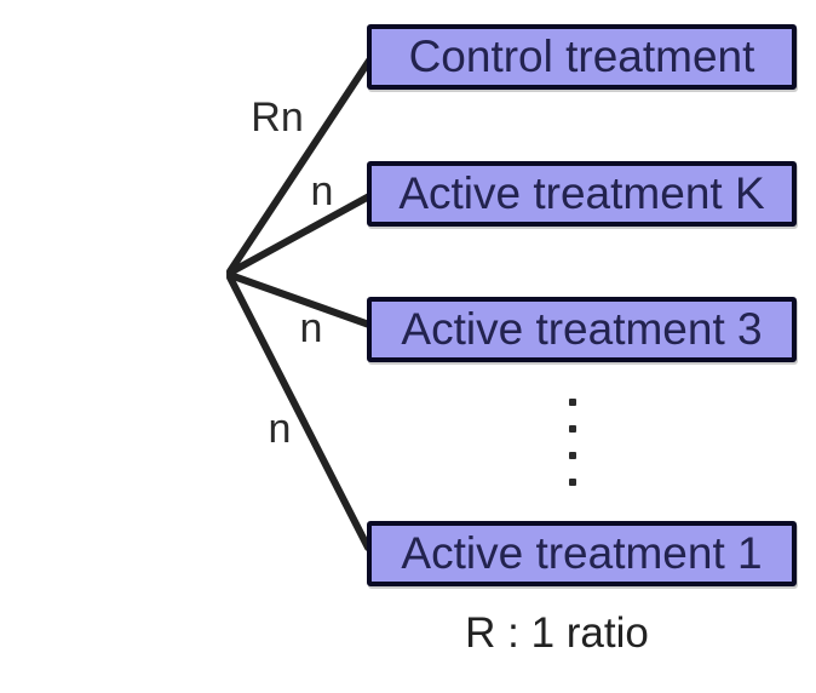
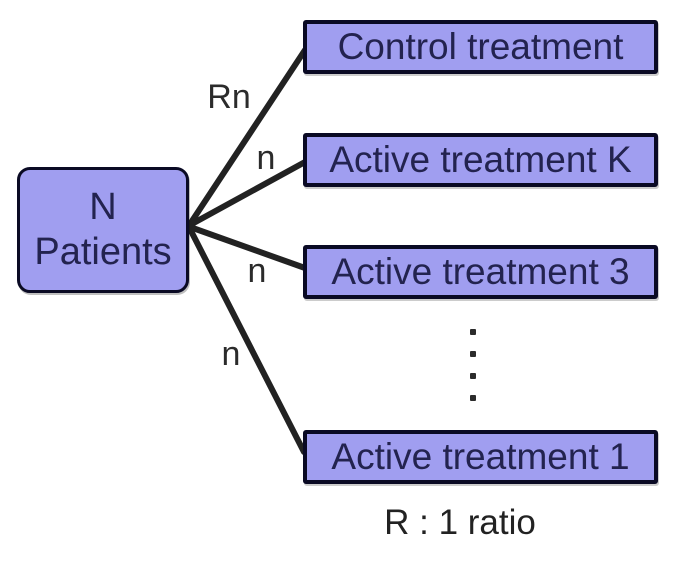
+ N
+ Patients
  Rn
  n
  n
  n
  Control treatment
  Active treatment K
  Active treatment 3
  Active treatment 1
  R : 1 ratio
